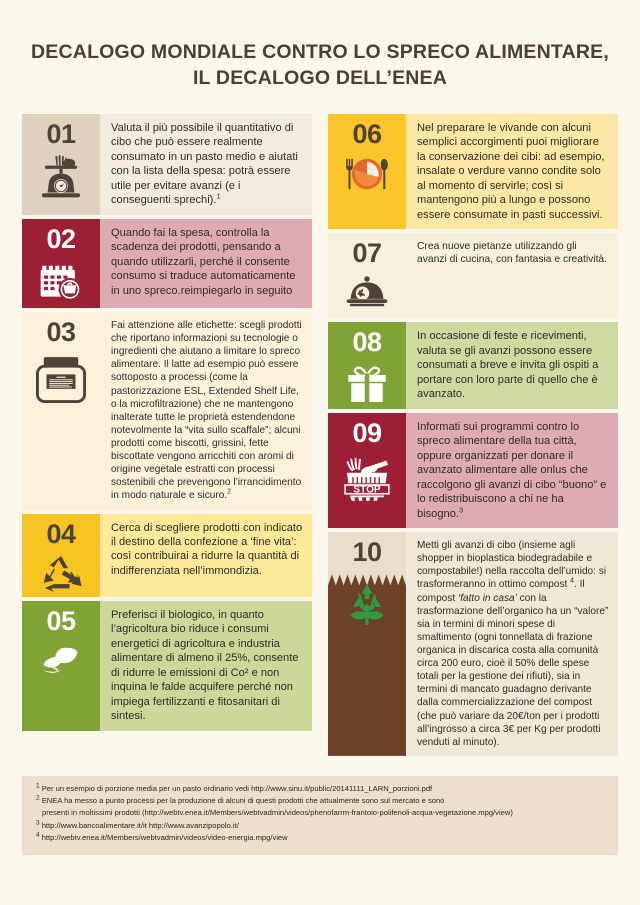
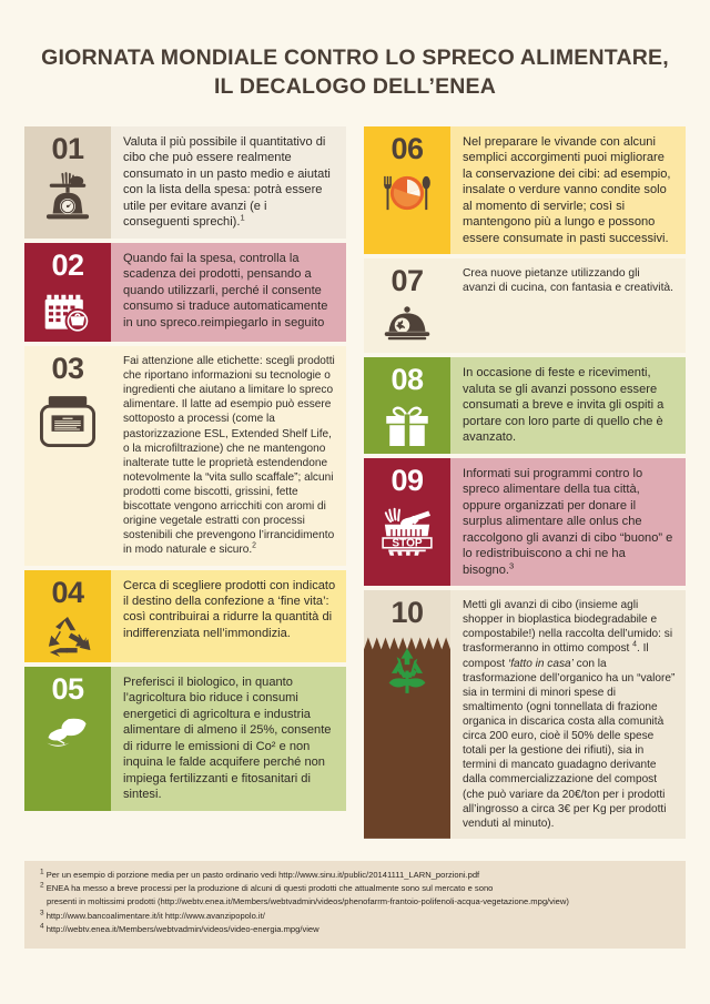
- DECALOGO MONDIALE CONTRO LO SPRECO ALIMENTARE,
+ GIORNATA MONDIALE CONTRO LO SPRECO ALIMENTARE,
  IL DECALOGO DELL’ENEA
  01
  Valuta il più possibile il quantitativo di cibo che può essere realmente consumato in un pasto medio e aiutati con la lista della spesa: potrà essere utile per evitare avanzi (e i conseguenti sprechi).1
  02
  Quando fai la spesa, controlla la scadenza dei prodotti, pensando a quando utilizzarli, perché il consente consumo si traduce automaticamente in uno spreco.reimpiegarlo in seguito
  03
  Fai attenzione alle etichette: scegli prodotti che riportano informazioni su tecnologie o ingredienti che aiutano a limitare lo spreco alimentare. Il latte ad esempio può essere sottoposto a processi (come la pastorizzazione ESL, Extended Shelf Life, o la microfiltrazione) che ne mantengono inalterate tutte le proprietà estendendone notevolmente la “vita sullo scaffale”; alcuni prodotti come biscotti, grissini, fette biscottate vengono arricchiti con aromi di origine vegetale estratti con processi sostenibili che prevengono l’irrancidimento in modo naturale e sicuro.
  04
  Cerca di scegliere prodotti con indicato il destino della confezione a ‘fine vita’: così contribuirai a ridurre la quantità di indifferenziata nell’immondizia.
  05
  Preferisci il biologico, in quanto l’agricoltura bio riduce i consumi energetici di agricoltura e industria alimentare di almeno il 25%, consente di ridurre le emissioni di Co² e non inquina le falde acquifere perché non impiega fertilizzanti e fitosanitari di sintesi.
  06
  Nel preparare le vivande con alcuni semplici accorgimenti puoi migliorare la conservazione dei cibi: ad esempio, insalate o verdure vanno condite solo al momento di servirle; così si mantengono più a lungo e possono essere consumate in pasti successivi.
  07
  Crea nuove pietanze utilizzando gli avanzi di cucina, con fantasia e creatività.
  08
  In occasione di feste e ricevimenti, valuta se gli avanzi possono essere consumati a breve e invita gli ospiti a portare con loro parte di quello che è avanzato.
  09
  STOP
- Informati sui programmi contro lo spreco alimentare della tua città, oppure organizzati per donare il avanzato alimentare alle onlus che raccolgono gli avanzi di cibo “buono” e lo redistribuiscono a chi ne ha bisogno.3
+ Informati sui programmi contro lo spreco alimentare della tua città, oppure organizzati per donare il surplus alimentare alle onlus che raccolgono gli avanzi di cibo “buono” e lo redistribuiscono a chi ne ha bisogno.3
  10
  Metti gli avanzi di cibo (insieme agli shopper in bioplastica biodegradabile e compostabile!) nella raccolta dell’umido: si trasformeranno in ottimo compost . Il compost ‘fatto in casa’ con la trasformazione dell’organico ha un “valore” sia in termini di minori spese di smaltimento (ogni tonnellata di frazione organica in discarica costa alla comunità circa 200 euro, cioè il 50% delle spese totali per la gestione dei rifiuti), sia in termini di mancato guadagno derivante dalla commercializzazione del compost (che può variare da 20€/ton per i prodotti all’ingrosso a circa 3€ per Kg per prodotti venduti al minuto).
  Per un esempio di porzione media per un pasto ordinario vedi http://www.sinu.it/public/20141111_LARN_porzioni.pdf
- ENEA ha messo a punto processi per la produzione di alcuni di questi prodotti che attualmente sono sul mercato e sono
+ ENEA ha messo a breve processi per la produzione di alcuni di questi prodotti che attualmente sono sul mercato e sono
  presenti in moltissimi prodotti (http://webtv.enea.it/Members/webtvadmin/videos/phenofarrm-frantoio-polifenoli-acqua-vegetazione.mpg/view)
  http://www.bancoalimentare.it/it http://www.avanzipopolo.it/
  http://webtv.enea.it/Members/webtvadmin/videos/video-energia.mpg/view
